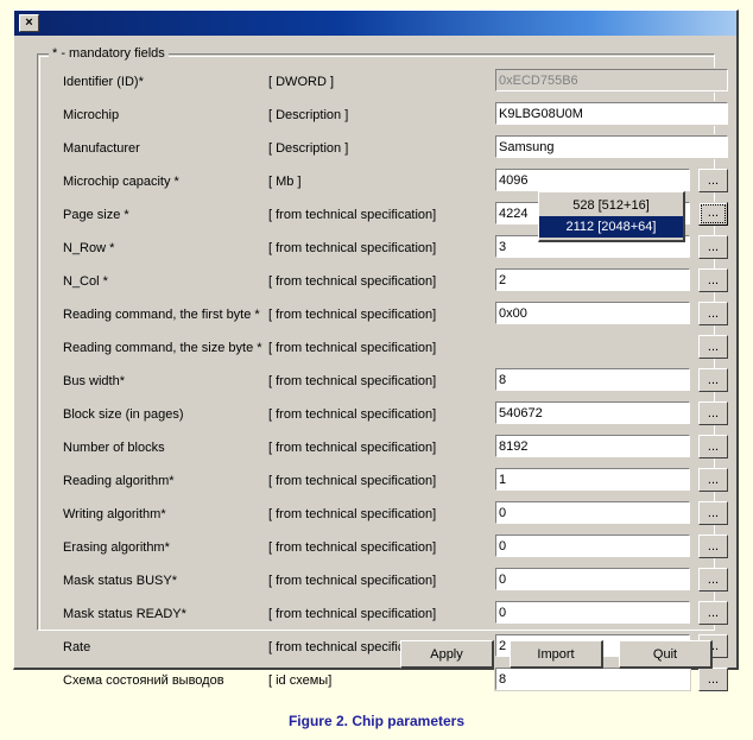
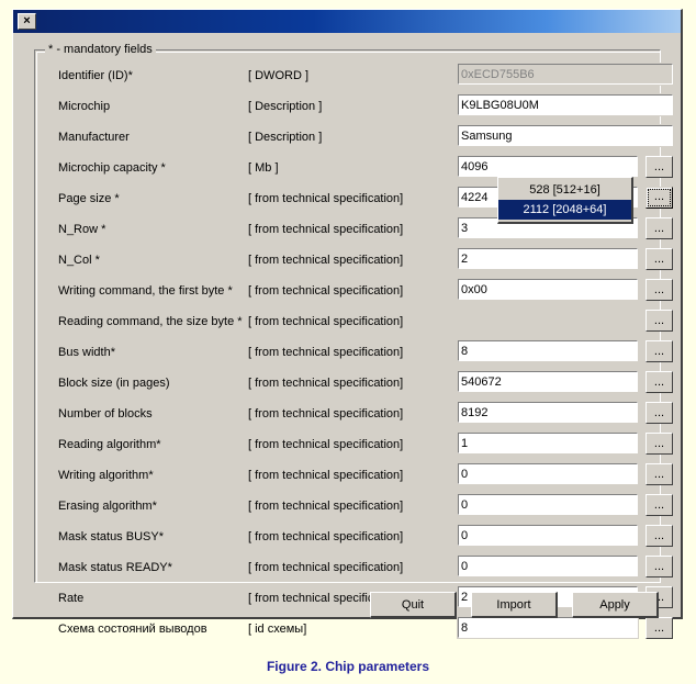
  ×
  * - mandatory fields
  Identifier (ID)*
  [ DWORD ]
  0xECD755B6
  Microchip
  [ Description ]
  K9LBG08U0M
  Manufacturer
  [ Description ]
  Samsung
  Microchip capacity *
  [ Mb ]
  4096
  ...
  Page size *
  [ from technical specification]
  4224
  ...
  N_Row *
  [ from technical specification]
  3
  ...
  N_Col *
  [ from technical specification]
  2
  ...
- Reading command, the first byte *
+ Writing command, the first byte *
  [ from technical specification]
  0x00
  ...
  Reading command, the size byte *
  [ from technical specification]
  ...
  Bus width*
  [ from technical specification]
  8
  ...
  Block size (in pages)
  [ from technical specification]
  540672
  ...
  Number of blocks
  [ from technical specification]
  8192
  ...
  Reading algorithm*
  [ from technical specification]
  1
  ...
  Writing algorithm*
  [ from technical specification]
  0
  ...
  Erasing algorithm*
  [ from technical specification]
  0
  ...
  Mask status BUSY*
  [ from technical specification]
  0
  ...
  Mask status READY*
  [ from technical specification]
  0
  ...
  Rate
  [ from technical specifi
  2
  Схема состояний выводов
  [ id схемы]
  8
  ...
  528 [512+16]
  2112 [2048+64]
- Apply
+ Quit
  Import
- Quit
+ Apply
  Figure 2. Chip parameters
